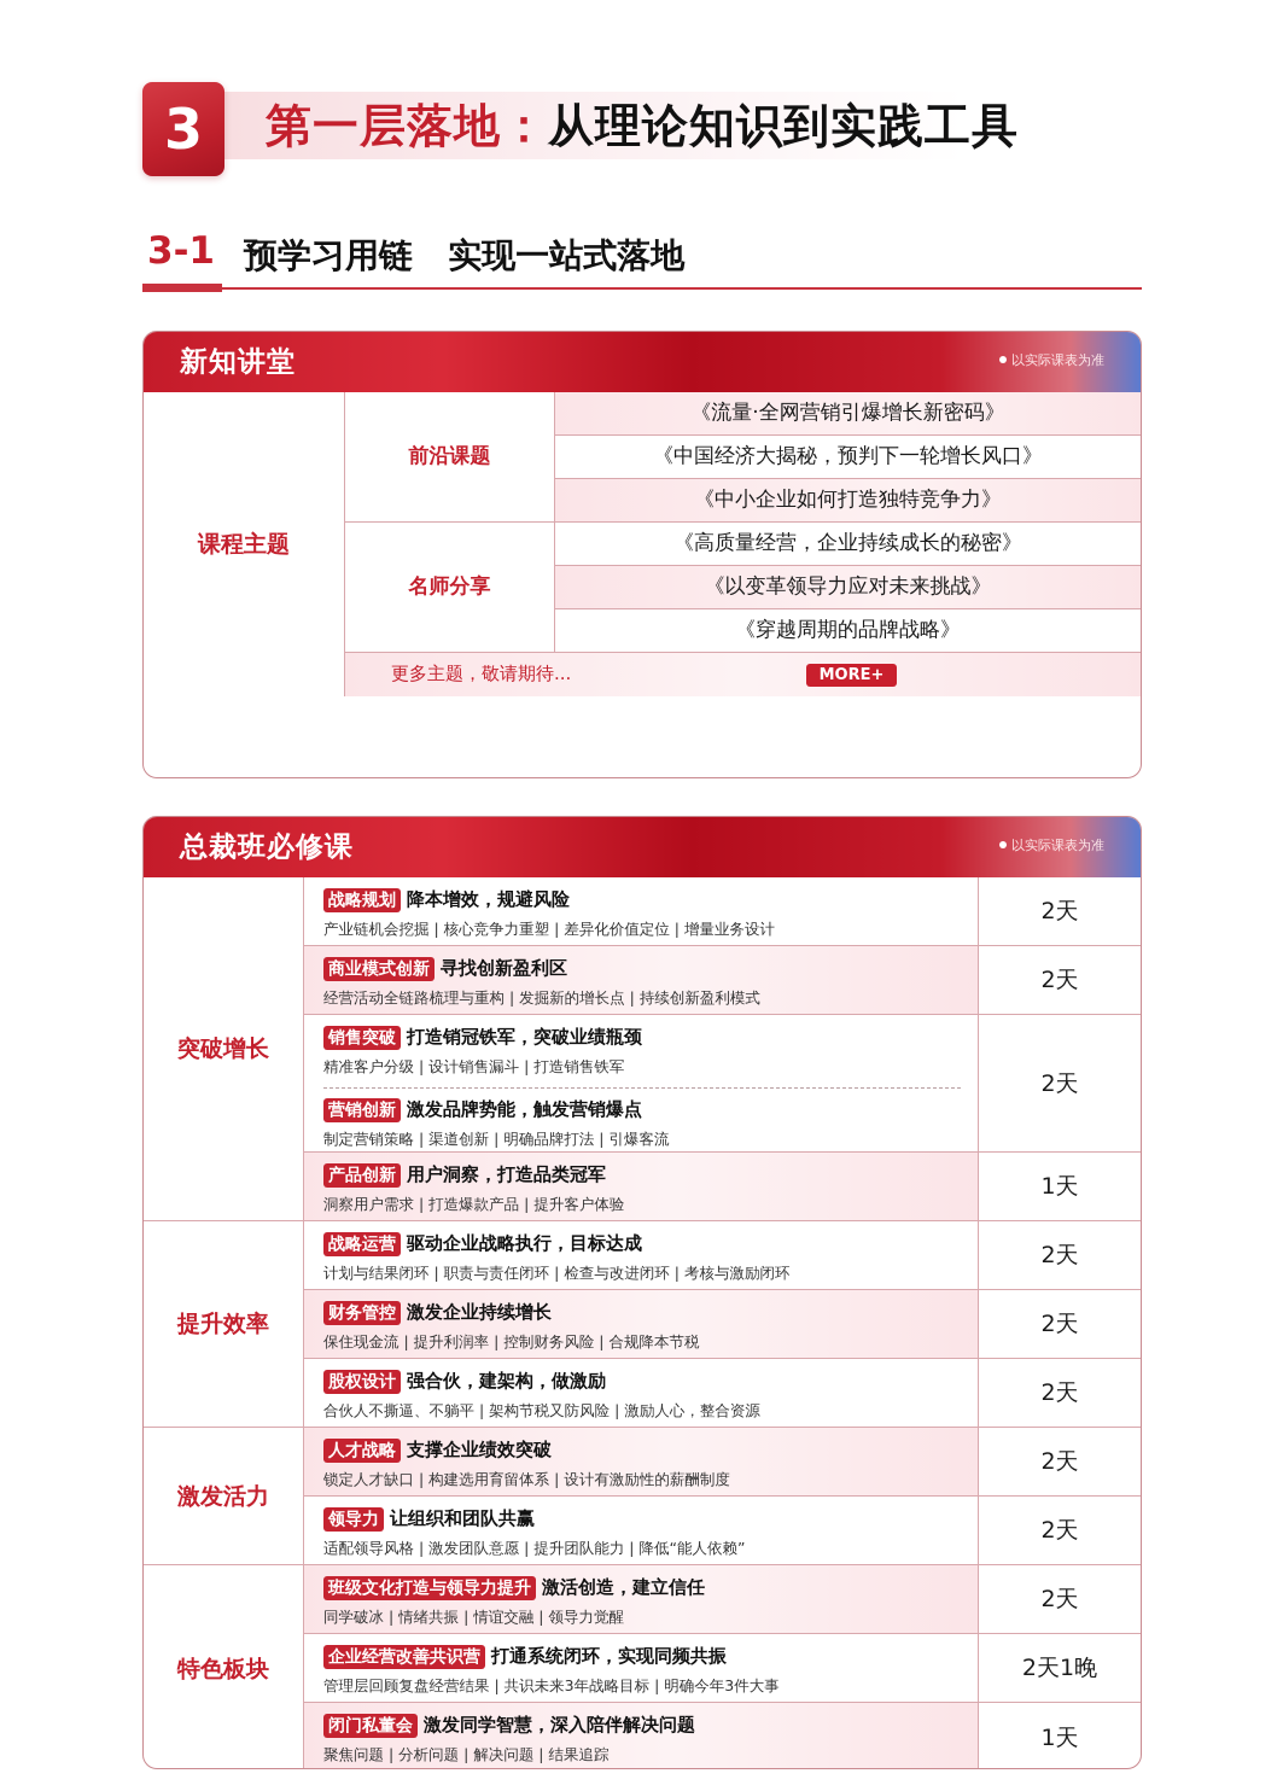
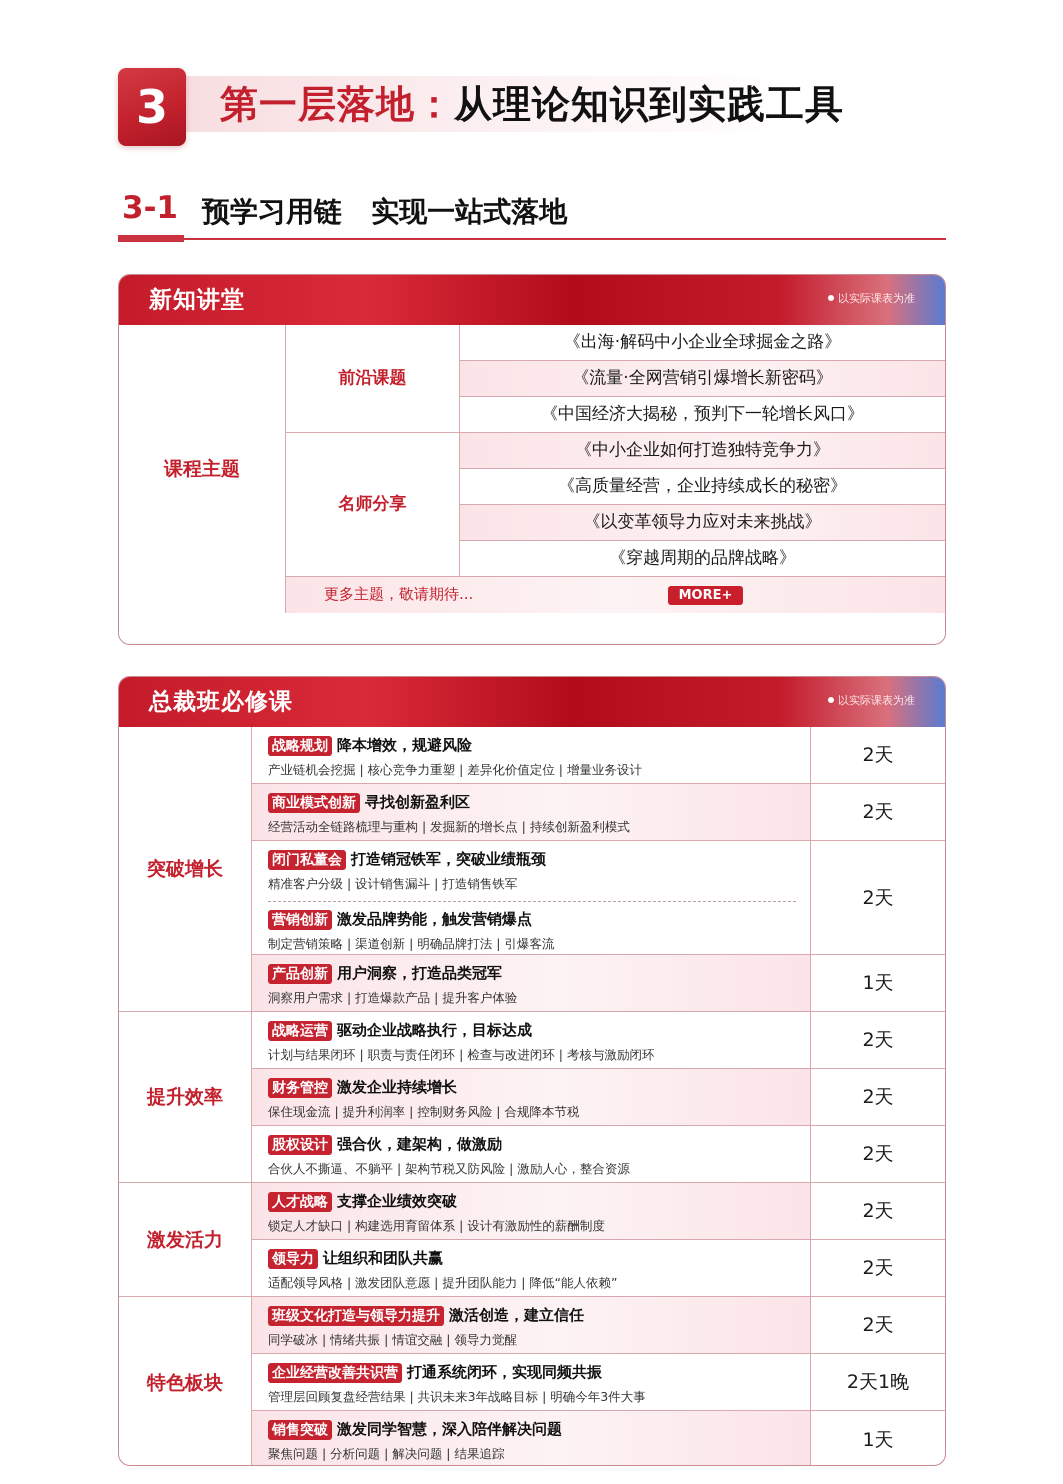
  3
  第一层落地：从理论知识到实践工具
  3-1
  预学习用链 实现一站式落地
  新知讲堂
  以实际课表为准
  课程主题
  前沿课题
+ 《出海·解码中小企业全球掘金之路》
  《流量·全网营销引爆增长新密码》
  名师分享
  《中国经济大揭秘，预判下一轮增长风口》
  《中小企业如何打造独特竞争力》
  《高质量经营，企业持续成长的秘密》
  《以变革领导力应对未来挑战》
  《穿越周期的品牌战略》
  更多主题，敬请期待...
  MORE+
  总裁班必修课
  以实际课表为准
  突破增长
  战略规划
  降本增效，规避风险
  产业链机会挖掘 | 核心竞争力重塑 | 差异化价值定位 | 增量业务设计
  2天
  商业模式创新
  寻找创新盈利区
  经营活动全链路梳理与重构 | 发掘新的增长点 | 持续创新盈利模式
  2天
- 销售突破
+ 闭门私董会
  打造销冠铁军，突破业绩瓶颈
  精准客户分级 | 设计销售漏斗 | 打造销售铁军
  营销创新
  激发品牌势能，触发营销爆点
  制定营销策略 | 渠道创新 | 明确品牌打法 | 引爆客流
  2天
  产品创新
  用户洞察，打造品类冠军
  洞察用户需求 | 打造爆款产品 | 提升客户体验
  1天
  提升效率
  战略运营
  驱动企业战略执行，目标达成
  计划与结果闭环 | 职责与责任闭环 | 检查与改进闭环 | 考核与激励闭环
  2天
  财务管控
  激发企业持续增长
  保住现金流 | 提升利润率 | 控制财务风险 | 合规降本节税
  2天
  股权设计
  强合伙，建架构，做激励
  合伙人不撕逼、不躺平 | 架构节税又防风险 | 激励人心，整合资源
  2天
  激发活力
  人才战略
  支撑企业绩效突破
  锁定人才缺口 | 构建选用育留体系 | 设计有激励性的薪酬制度
  2天
  领导力
  让组织和团队共赢
  适配领导风格 | 激发团队意愿 | 提升团队能力 | 降低“能人依赖”
  2天
  特色板块
  班级文化打造与领导力提升
  激活创造，建立信任
  同学破冰 | 情绪共振 | 情谊交融 | 领导力觉醒
  2天
  企业经营改善共识营
  打通系统闭环，实现同频共振
  管理层回顾复盘经营结果 | 共识未来3年战略目标 | 明确今年3件大事
  2天1晚
- 闭门私董会
+ 销售突破
  激发同学智慧，深入陪伴解决问题
  聚焦问题 | 分析问题 | 解决问题 | 结果追踪
  1天
